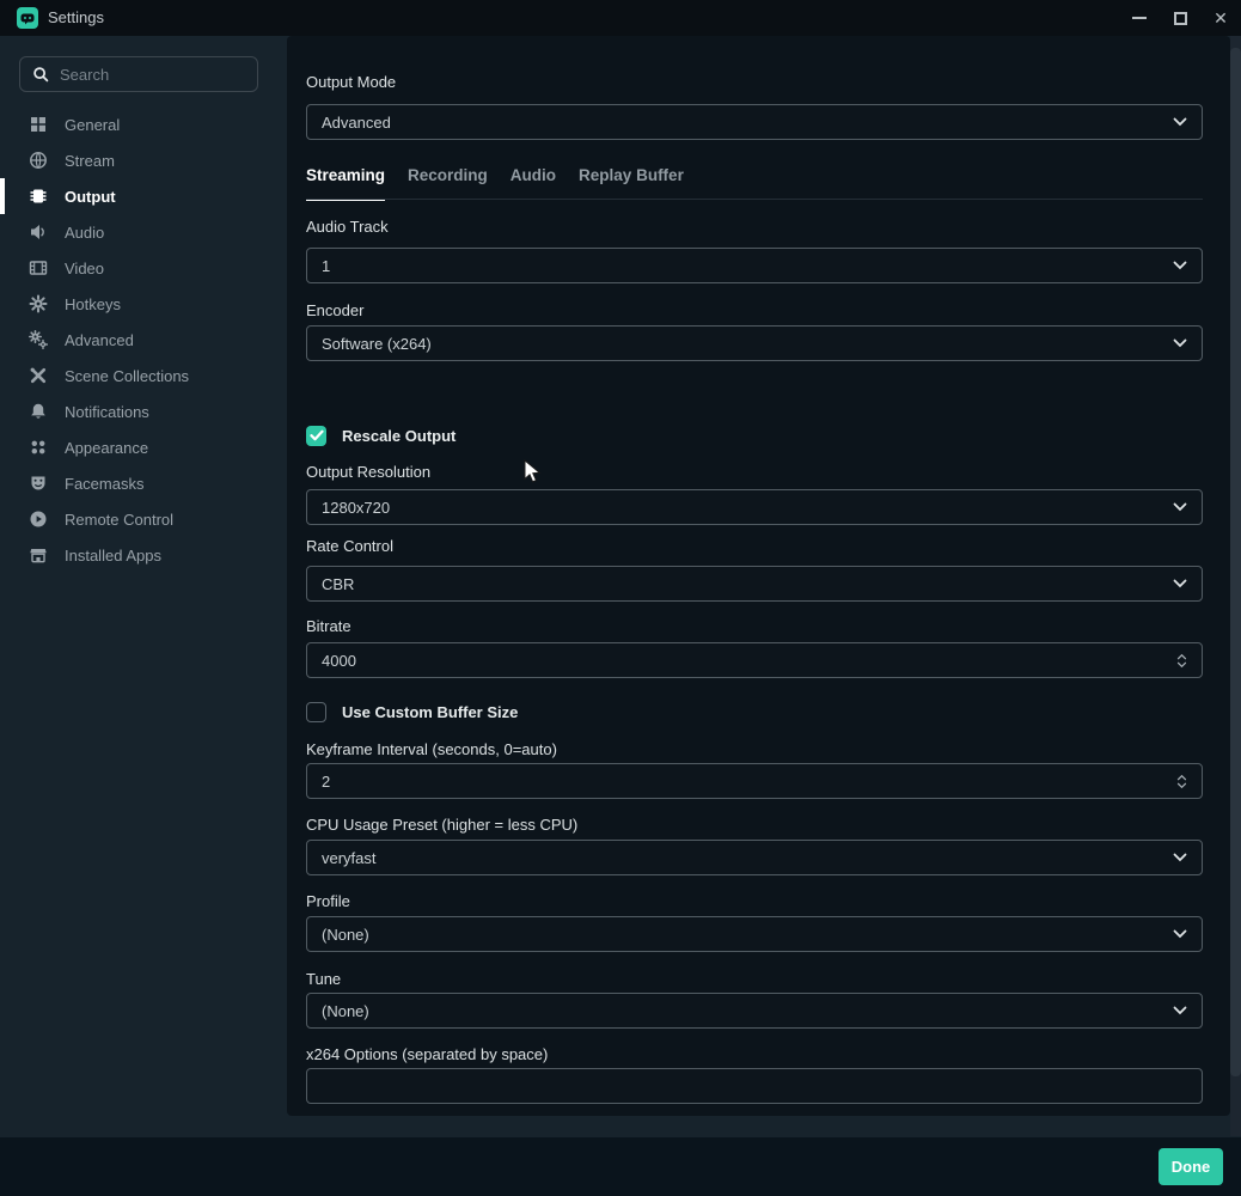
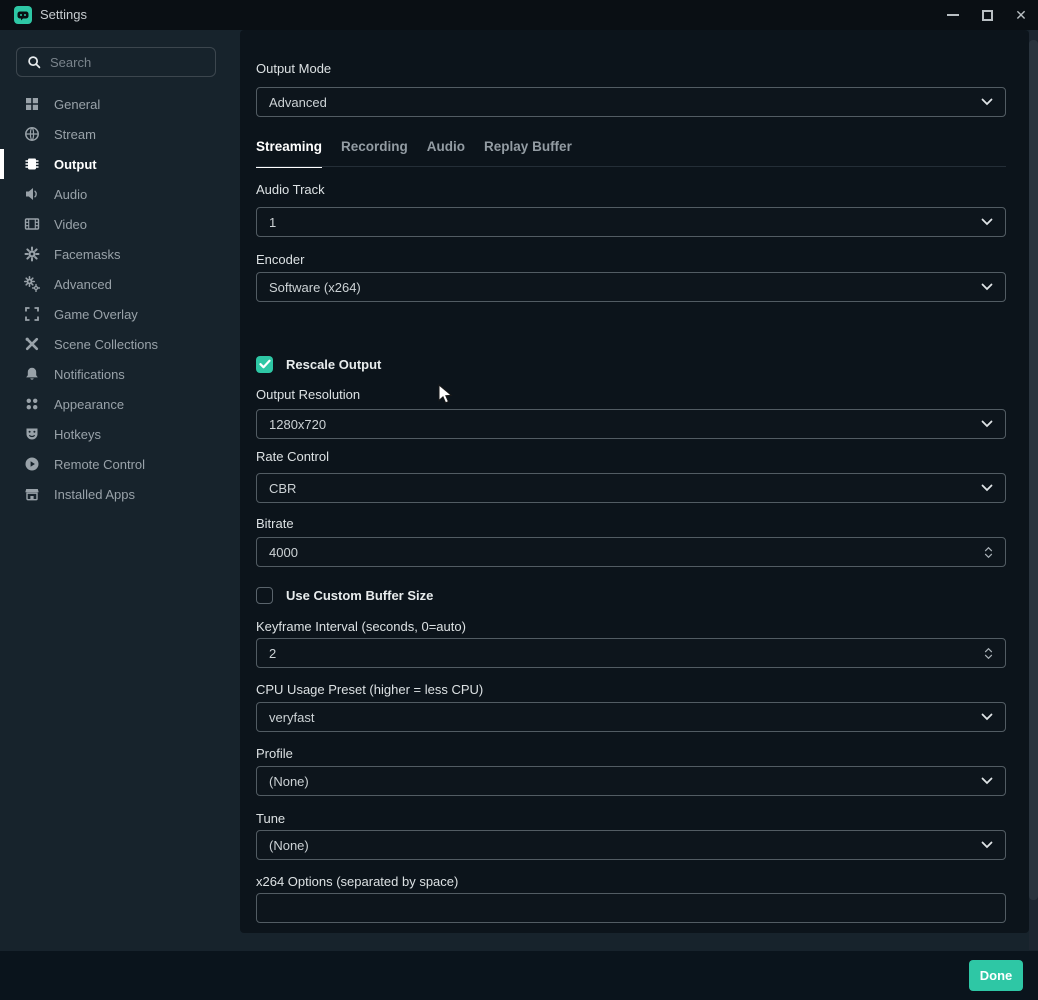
  Settings
  ✕
  Search
  General
  Stream
  Output
  Audio
  Video
- Hotkeys
+ Facemasks
  Advanced
+ Game Overlay
  Scene Collections
  Notifications
  Appearance
- Facemasks
+ Hotkeys
  Remote Control
  Installed Apps
  Output Mode
  Advanced
  Streaming
  Recording
  Audio
  Replay Buffer
  Audio Track
  1
  Encoder
  Software (x264)
  Rescale Output
  Output Resolution
  1280x720
  Rate Control
  CBR
  Bitrate
  4000
  Use Custom Buffer Size
  Keyframe Interval (seconds, 0=auto)
  2
  CPU Usage Preset (higher = less CPU)
  veryfast
  Profile
  (None)
  Tune
  (None)
  x264 Options (separated by space)
  Done
